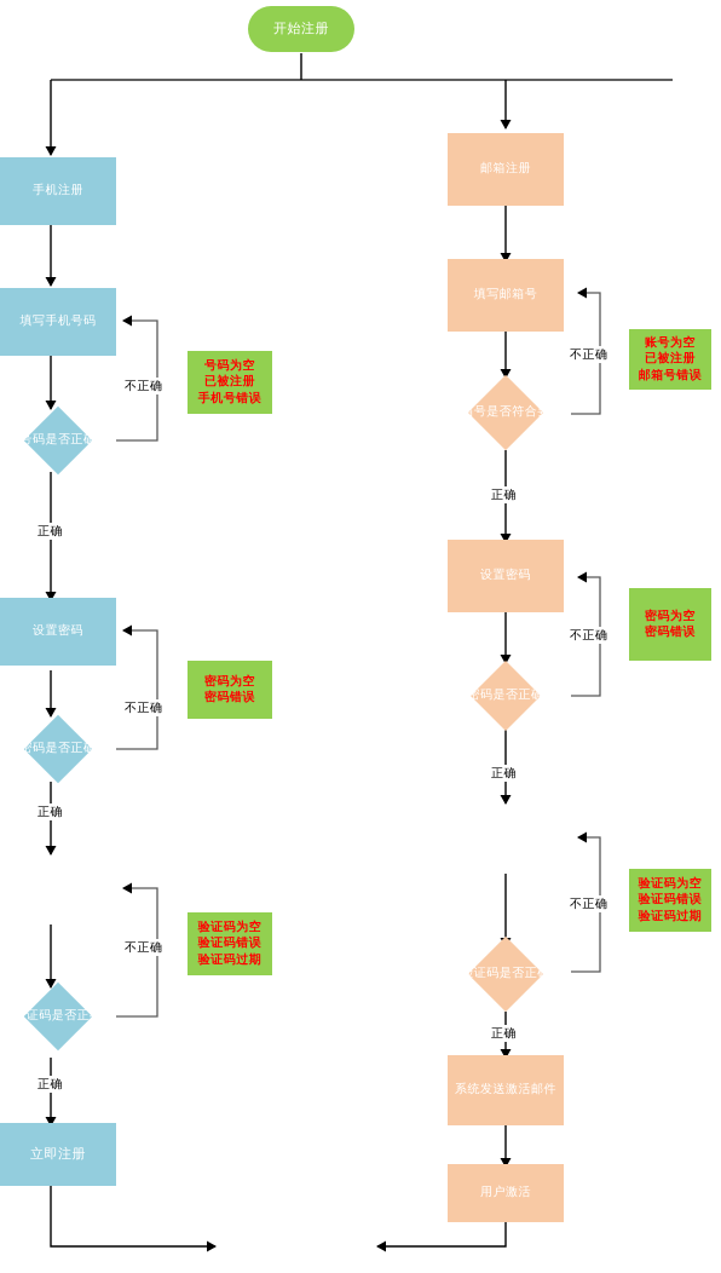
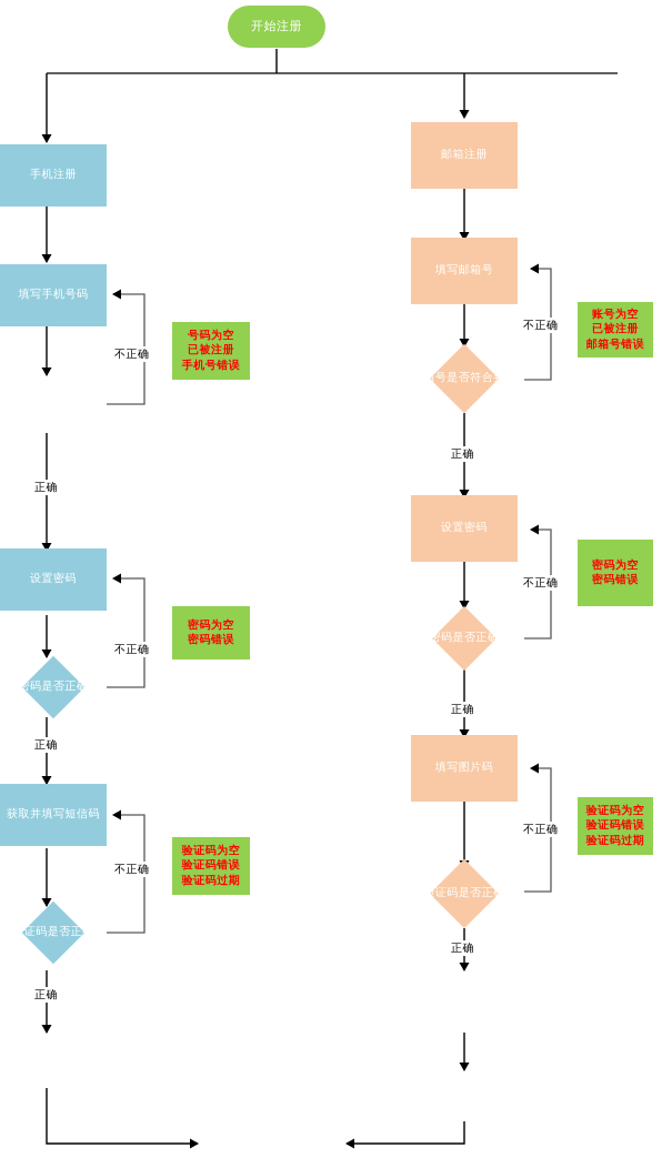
  开始注册
  手机注册
  填写手机号码
- 号码是否正确
  设置密码
  密码是否正确
+ 获取并填写短信码
  验证码是否正确
- 立即注册
  号码为空
  已被注册
  手机号错误
  密码为空
  密码错误
  验证码为空
  验证码错误
  验证码过期
  不正确
  正确
  不正确
  正确
  不正确
  正确
  邮箱注册
  填写邮箱号
  邮箱号是否符合要求
  设置密码
  密码是否正确
+ 填写图片码
  验证码是否正确
- 系统发送激活邮件
- 用户激活
  账号为空
  已被注册
  邮箱号错误
  密码为空
  密码错误
  验证码为空
  验证码错误
  验证码过期
  不正确
  正确
  不正确
  正确
  不正确
  正确
